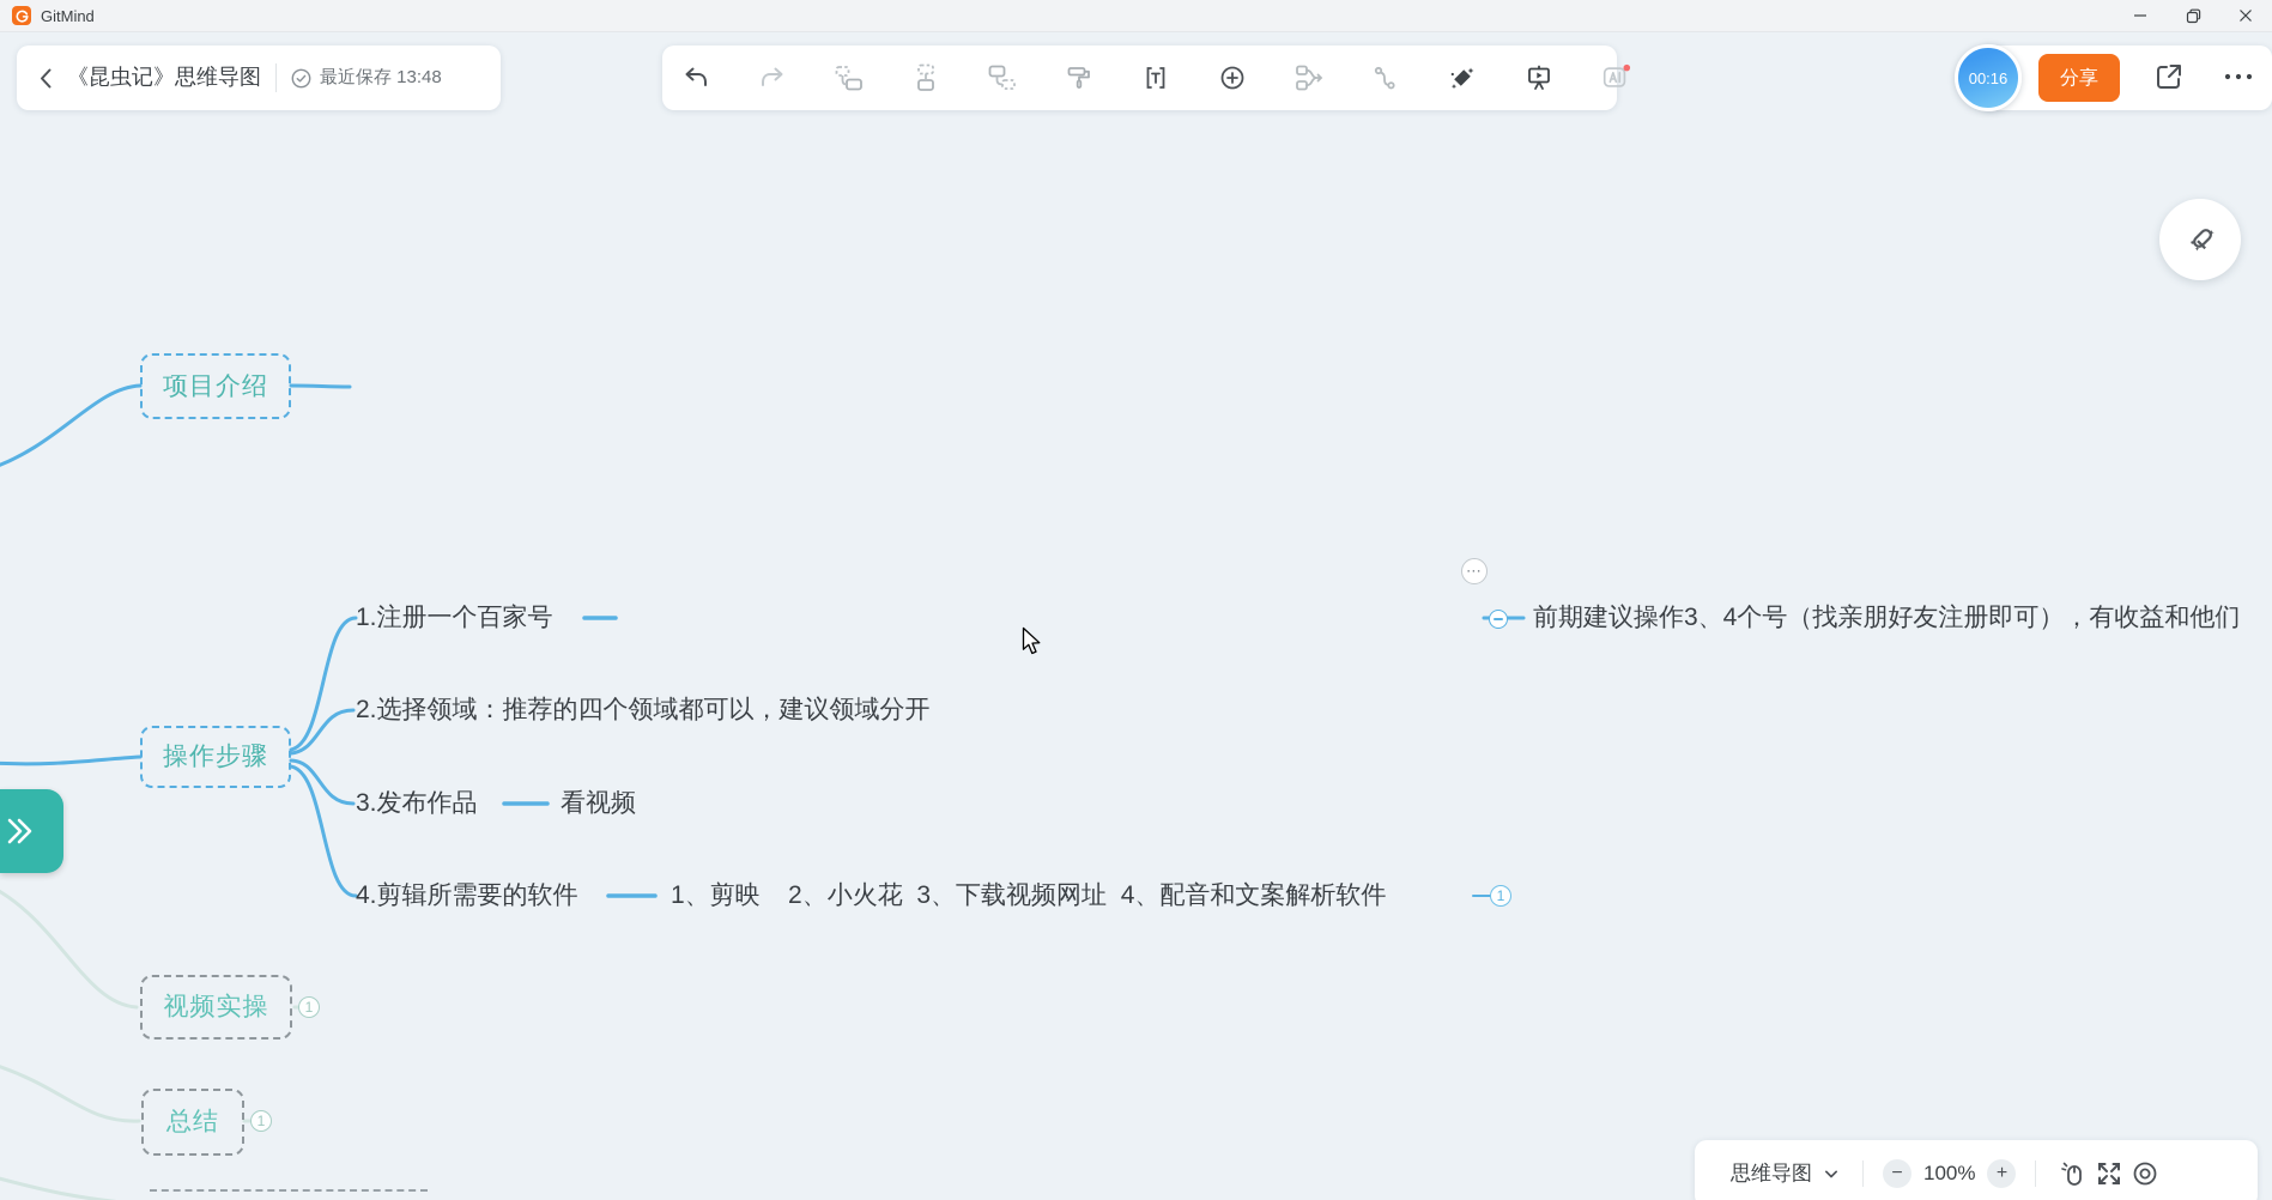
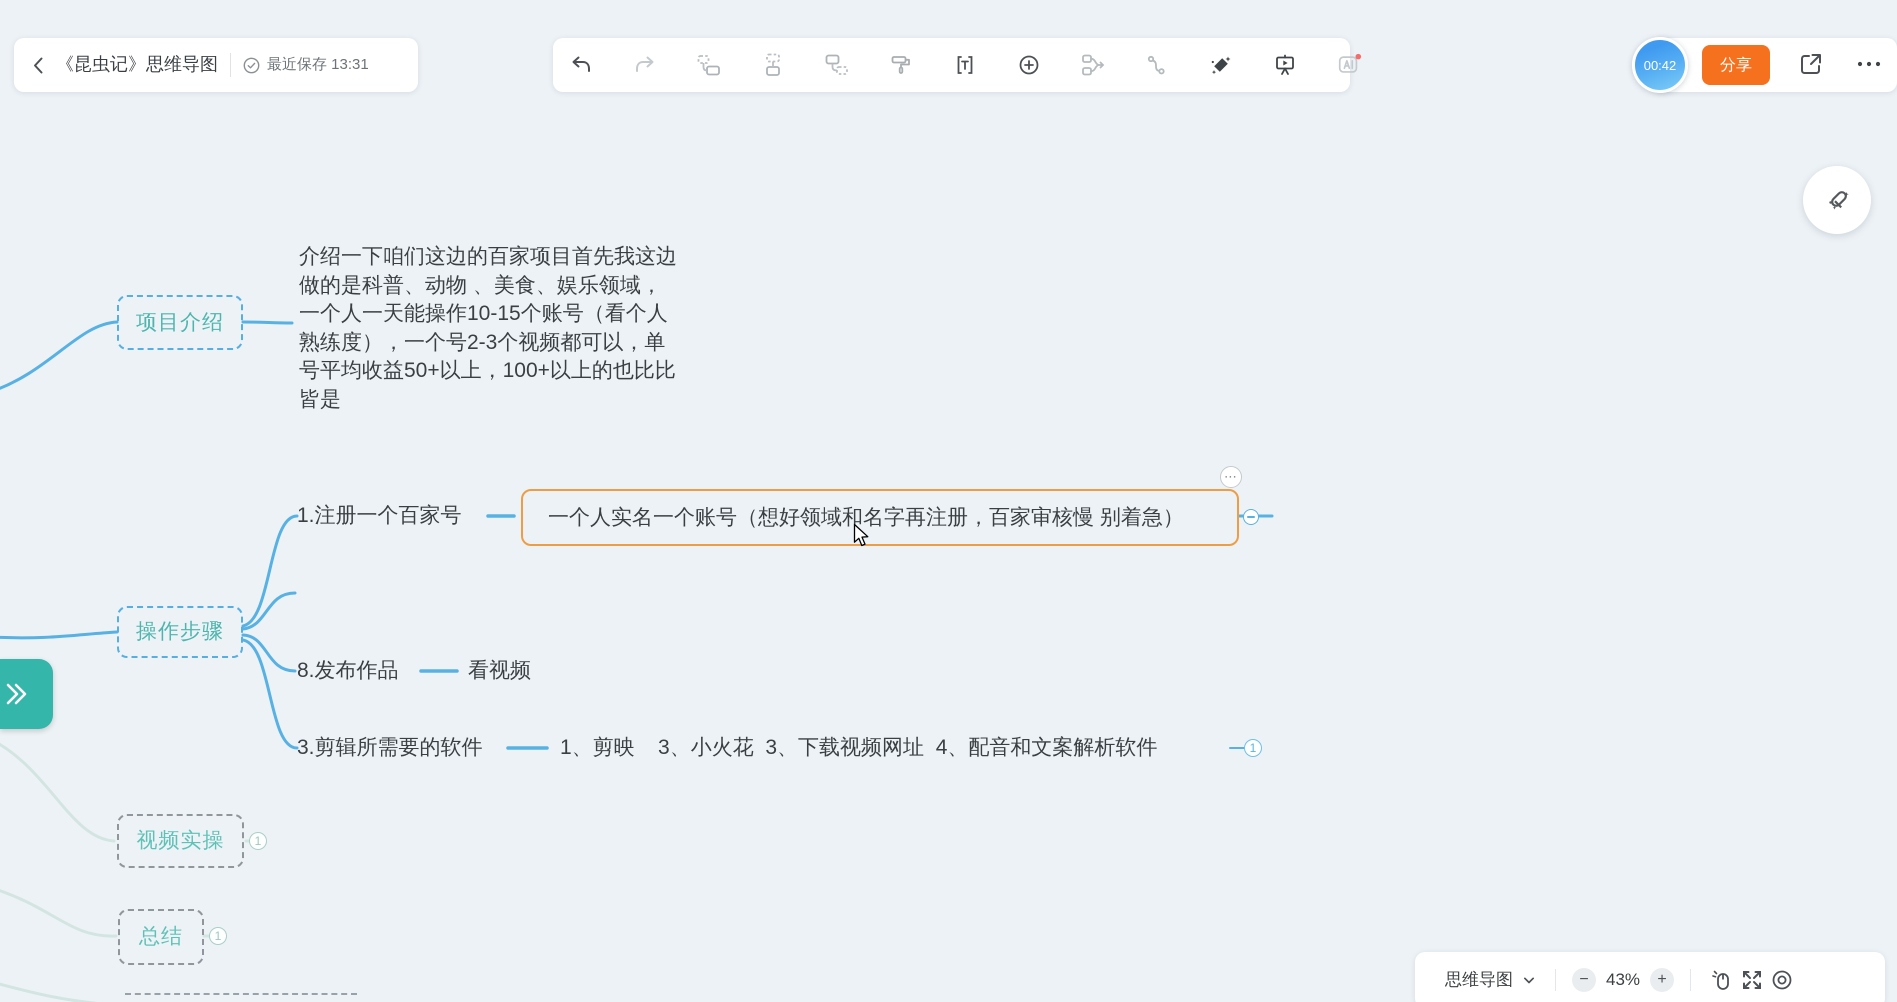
- GitMind
  项目介绍
+ 介绍一下咱们这边的百家项目首先我这边
+ 做的是科普、动物 、美食、娱乐领域，
+ 一个人一天能操作10-15个账号（看个人
+ 熟练度），一个号2-3个视频都可以，单
+ 号平均收益50+以上，100+以上的也比比
+ 皆是
  操作步骤
  1.注册一个百家号
+ 一个人实名一个账号（想好领域和名字再注册，百家审核慢 别着急）
  ⋯
- 前期建议操作3、4个号（找亲朋好友注册即可），有收益和他们
- 2.选择领域：推荐的四个领域都可以，建议领域分开
- 3.发布作品
+ 8.发布作品
  看视频
- 4.剪辑所需要的软件
+ 3.剪辑所需要的软件
- 1、剪映 2、小火花 3、下载视频网址 4、配音和文案解析软件
+ 1、剪映 3、小火花 3、下载视频网址 4、配音和文案解析软件
  1
  视频实操
  1
  总结
  1
  《昆虫记》思维导图
- 最近保存 13:48
+ 最近保存 13:31
- 00:16
+ 00:42
  分享
  思维导图
  −
- 100%
+ 43%
  +
